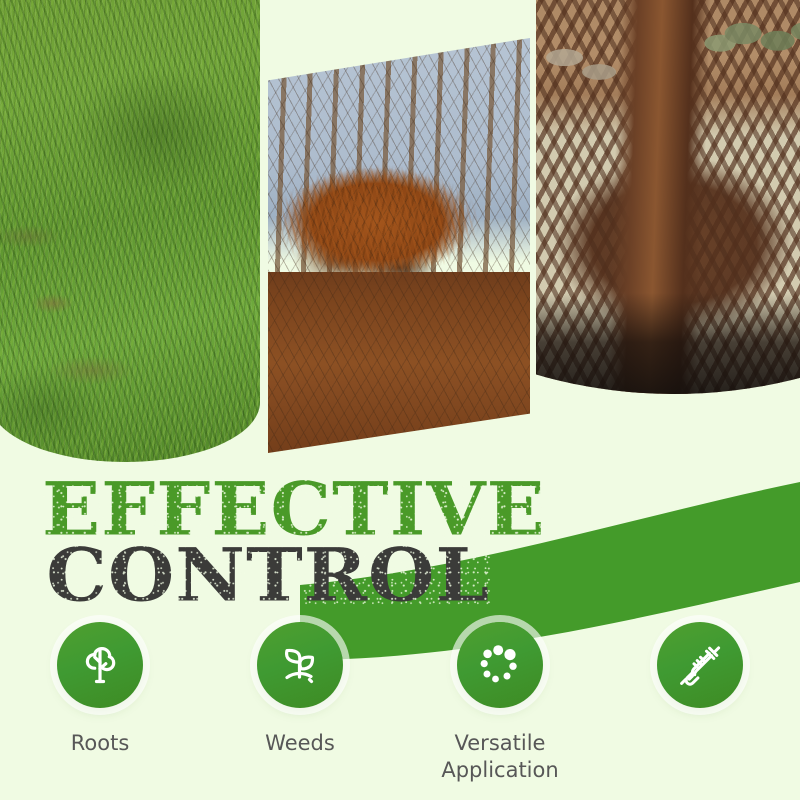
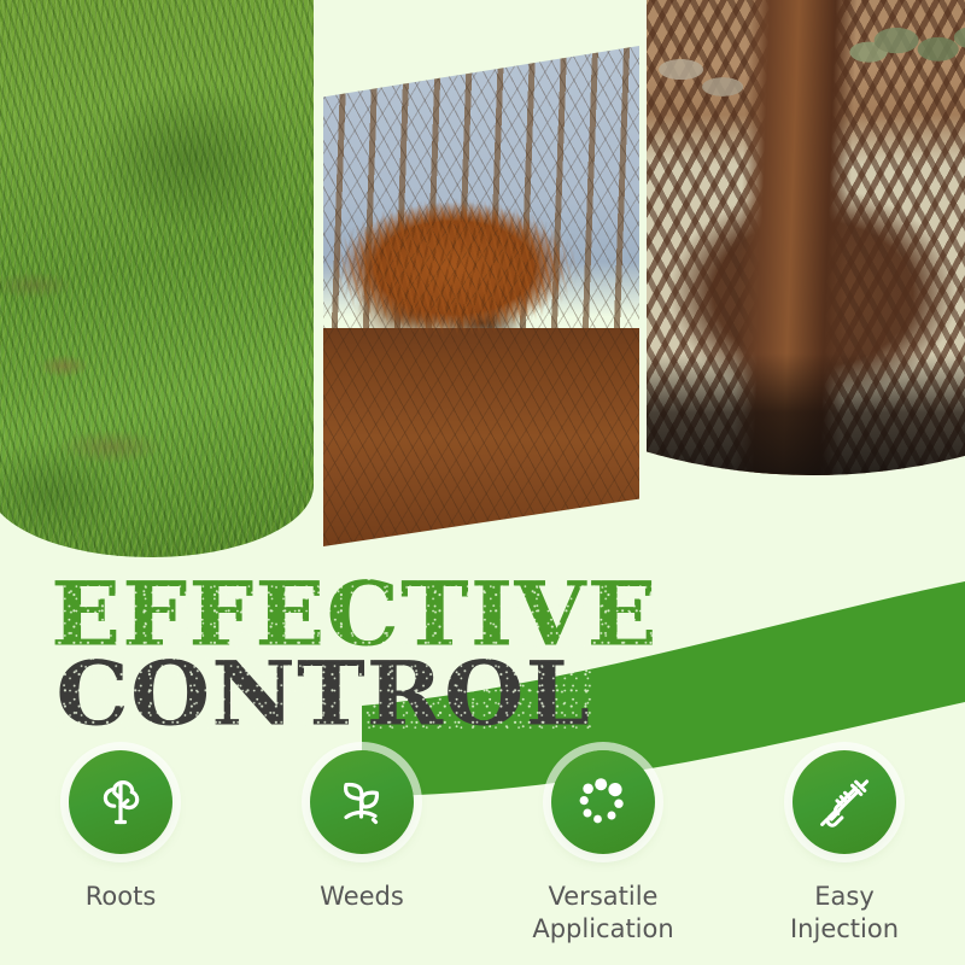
  EFFECTIVE
  CONTROL
  Roots
  Weeds
  Versatile
  Application
+ Easy
+ Injection
